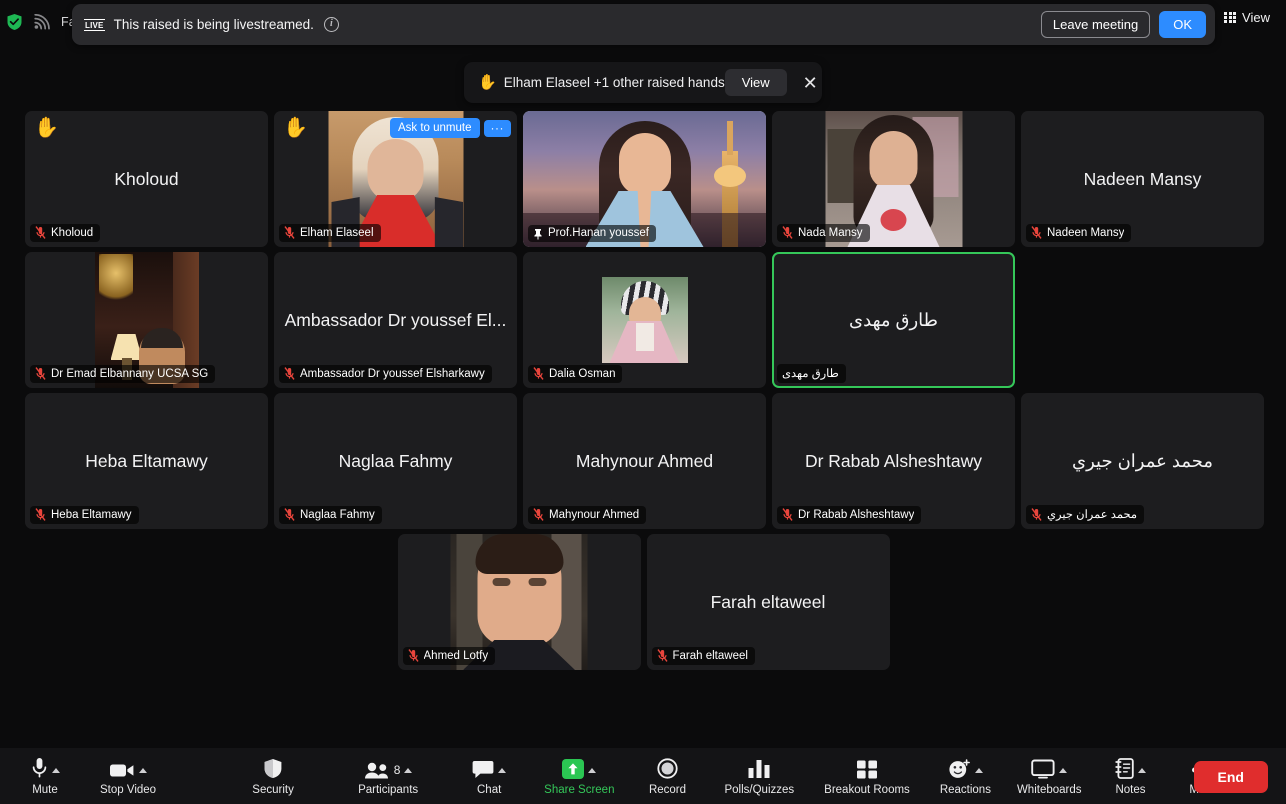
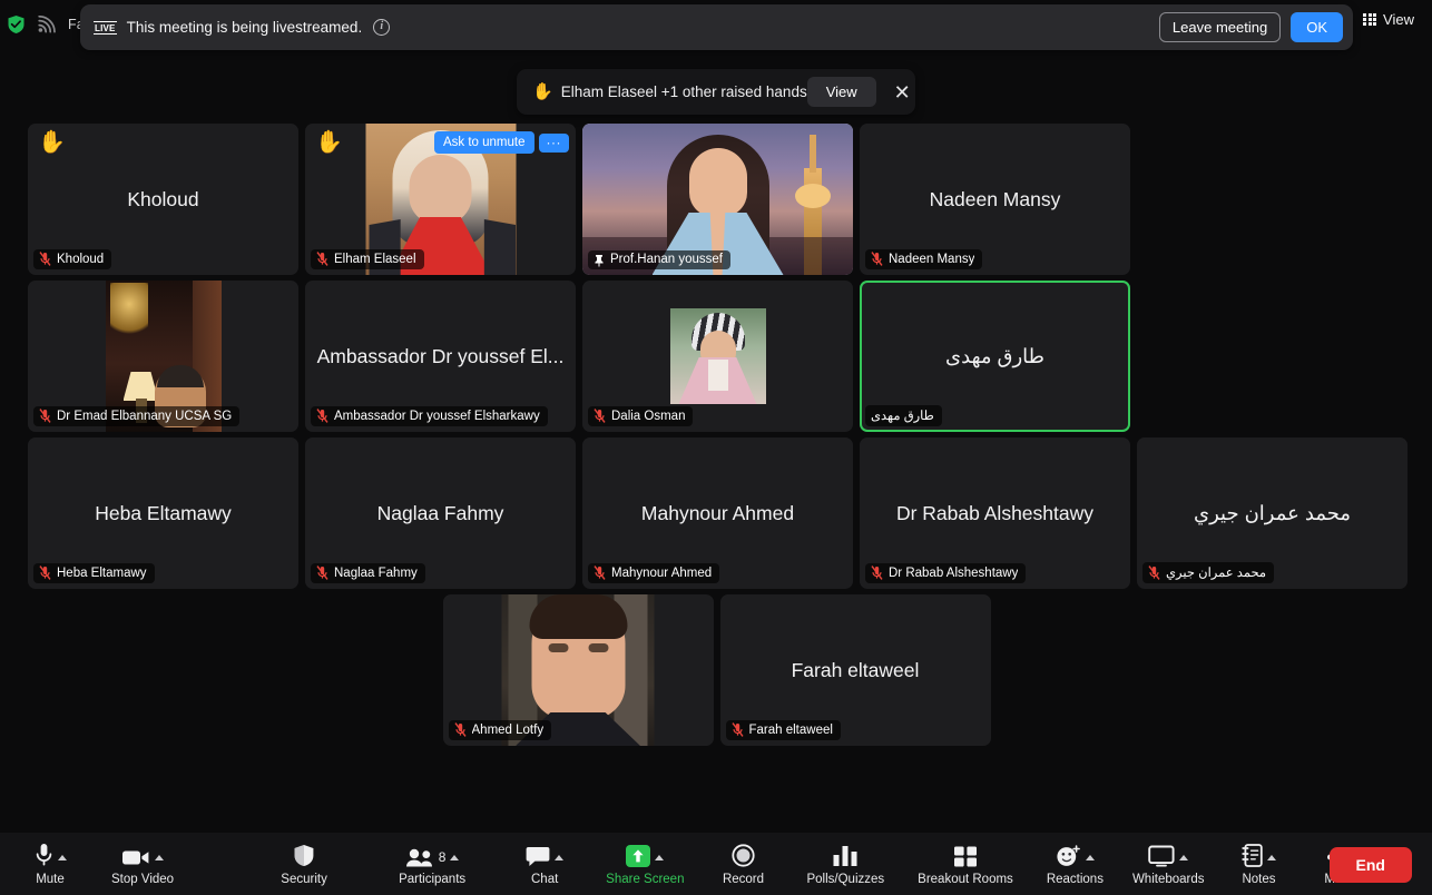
  View
  LIVE
- This raised is being livestreamed.
+ This meeting is being livestreamed.
  i
  Leave meeting
  OK
  ✋
  Elham Elaseel +1 other raised hands
  View
  ✕
  ✋
  Kholoud
  Kholoud
  ✋
  Ask to unmute
  ···
  Elham Elaseel
  Prof.Hanan youssef
- Nada Mansy
  Nadeen Mansy
  Nadeen Mansy
  Dr Emad Elbannany UCSA SG
  Ambassador Dr youssef El...
  Ambassador Dr youssef Elsharkawy
  Dalia Osman
  طارق مهدى
  طارق مهدى
  Heba Eltamawy
  Heba Eltamawy
  Naglaa Fahmy
  Naglaa Fahmy
  Mahynour Ahmed
  Mahynour Ahmed
  Dr Rabab Alsheshtawy
  Dr Rabab Alsheshtawy
  محمد عمران جيري
  محمد عمران جيري
  Ahmed Lotfy
  Farah eltaweel
  Farah eltaweel
  Mute
  Stop Video
  Security
  8
  Participants
  Chat
  Share Screen
  Record
  Polls/Quizzes
  Breakout Rooms
  Reactions
  Whiteboards
  Notes
  End
